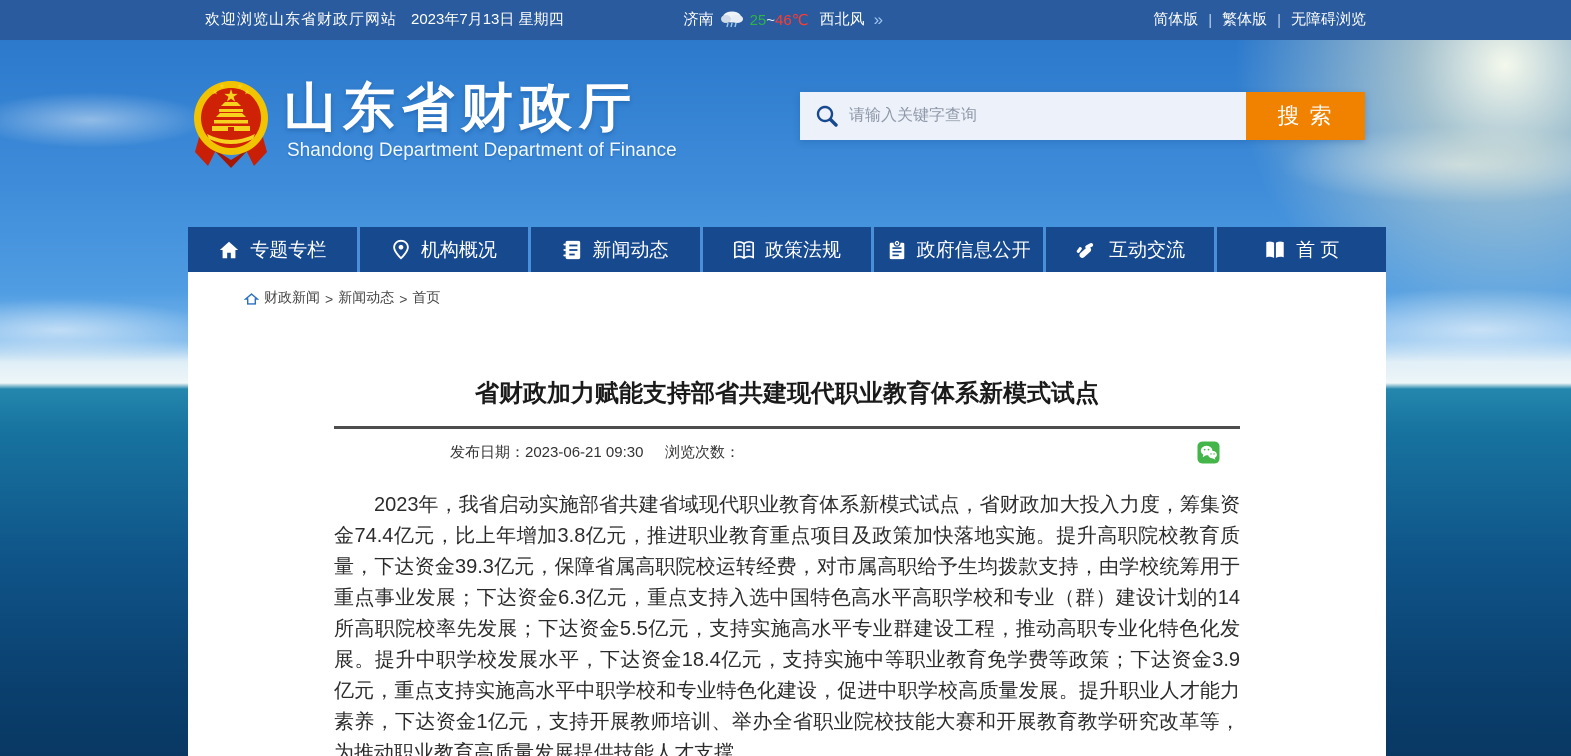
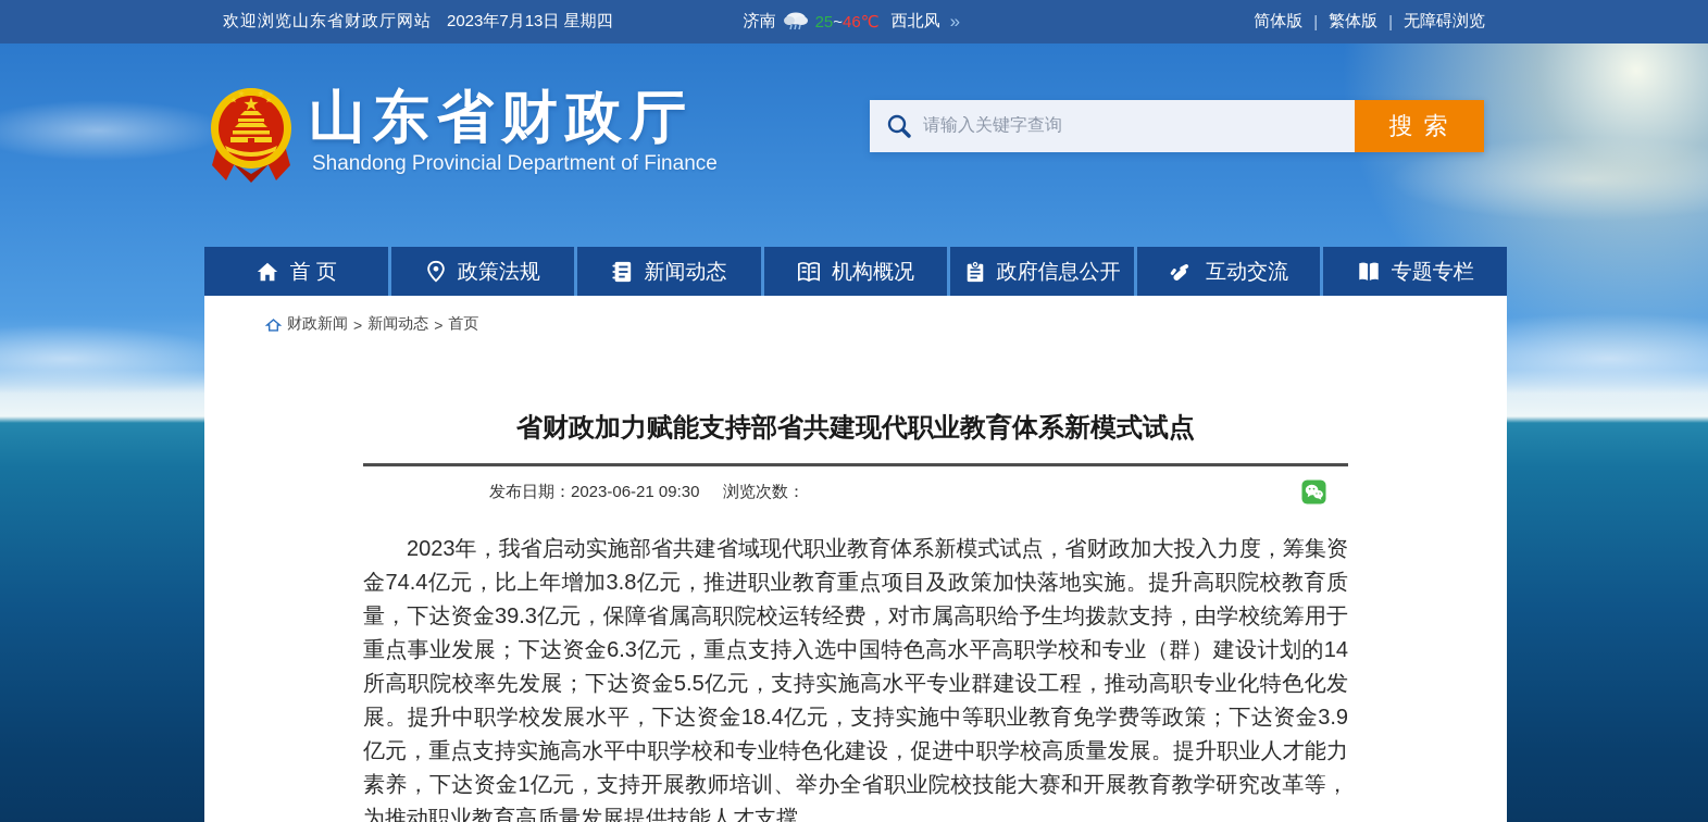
  欢迎浏览山东省财政厅网站
  2023年7月13日 星期四
  济南
  25~46℃
  西北风
  »
  简体版
  |
  繁体版
  |
  无障碍浏览
  山东省财政厅
- Shandong Department Department of Finance
+ Shandong Provincial Department of Finance
  请输入关键字查询
  搜 索
- 专题专栏
+ 首 页
- 机构概况
+ 政策法规
  新闻动态
- 政策法规
+ 机构概况
  政府信息公开
  互动交流
- 首 页
+ 专题专栏
  财政新闻
  >
  新闻动态
  >
  首页
  省财政加力赋能支持部省共建现代职业教育体系新模式试点
  发布日期：2023-06-21 09:30
  浏览次数：
  2023年，我省启动实施部省共建省域现代职业教育体系新模式试点，省财政加大投入力度，筹集资金74.4亿元，比上年增加3.8亿元，推进职业教育重点项目及政策加快落地实施。提升高职院校教育质量，下达资金39.3亿元，保障省属高职院校运转经费，对市属高职给予生均拨款支持，由学校统筹用于重点事业发展；下达资金6.3亿元，重点支持入选中国特色高水平高职学校和专业（群）建设计划的14所高职院校率先发展；下达资金5.5亿元，支持实施高水平专业群建设工程，推动高职专业化特色化发展。提升中职学校发展水平，下达资金18.4亿元，支持实施中等职业教育免学费等政策；下达资金3.9亿元，重点支持实施高水平中职学校和专业特色化建设，促进中职学校高质量发展。提升职业人才能力素养，下达资金1亿元，支持开展教师培训、举办全省职业院校技能大赛和开展教育教学研究改革等，为推动职业教育高质量发展提供技能人才支撑。
